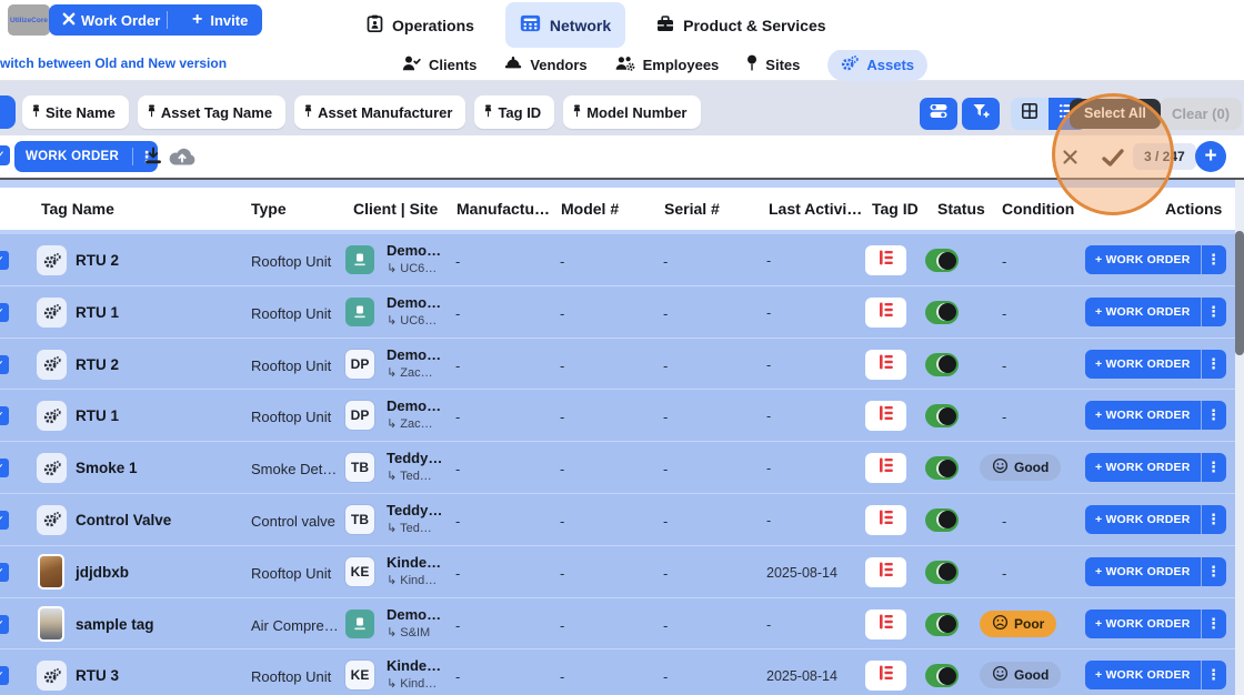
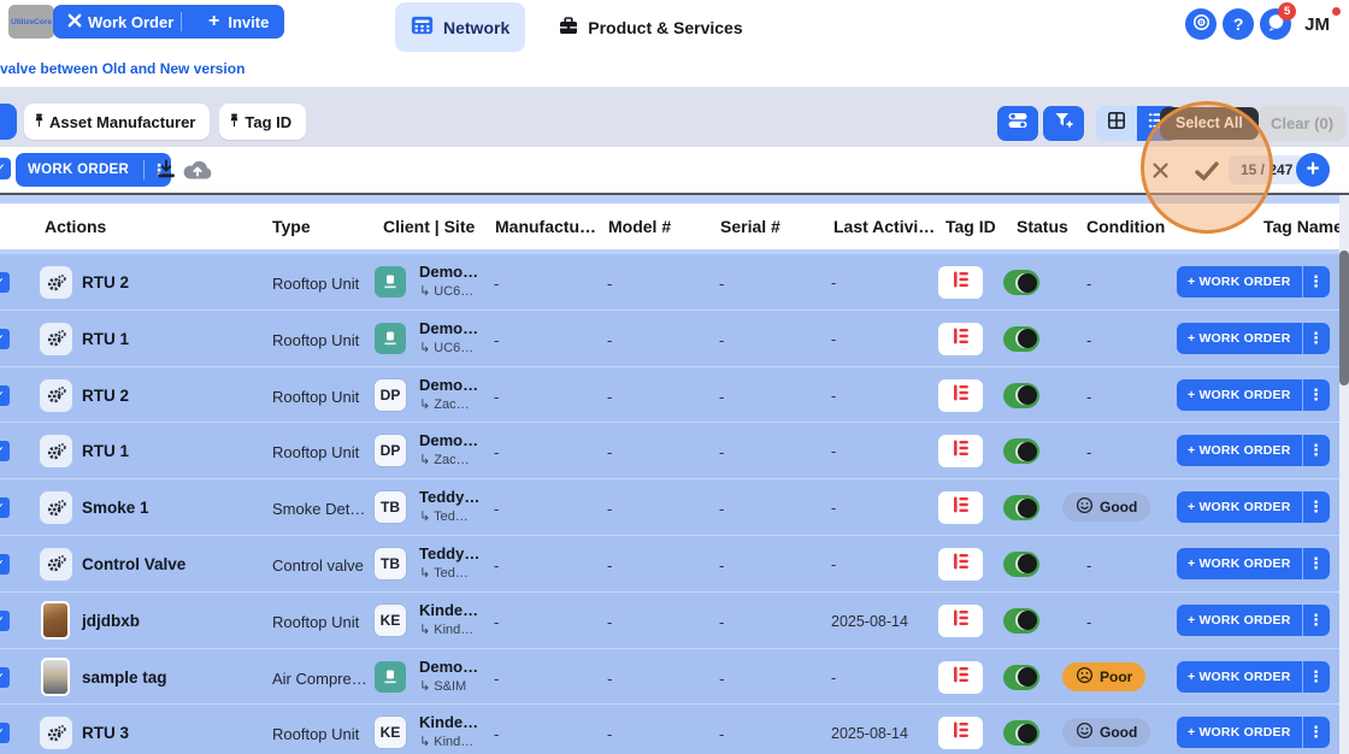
  Work Order
  +
  Invite
- Operations
  Network
  Product & Services
+ ?
+ 5
+ JM
- witch between Old and New version
+ valve between Old and New version
- Clients
- Vendors
- Employees
- Sites
- Assets
- Site Name
- Asset Tag Name
  Asset Manufacturer
  Tag ID
- Model Number
  Select All
  Clear (0)
  ✓
  WORK ORDER
  ⋮
- 3 / 247
+ 15 / 247
  +
- Tag Name
+ Actions
  Type
  Client | Site
  Manufactu…
  Model #
  Serial #
  Last Activi…
  Tag ID
  Status
  Condition
- Actions
+ Tag Name
  RTU 2
  Rooftop Unit
  Demo…
  ↳ UC6…
  -
  -
  -
  -
  -
  + WORK ORDER
  ⋮
  RTU 1
  Rooftop Unit
  Demo…
  ↳ UC6…
  -
  -
  -
  -
  -
  + WORK ORDER
  ⋮
  RTU 2
  Rooftop Unit
  DP
  Demo…
  ↳ Zac…
  -
  -
  -
  -
  -
  + WORK ORDER
  ⋮
  RTU 1
  Rooftop Unit
  DP
  Demo…
  ↳ Zac…
  -
  -
  -
  -
  -
  + WORK ORDER
  ⋮
  Smoke 1
  Smoke Det…
  TB
  Teddy…
  ↳ Ted…
  -
  -
  -
  -
  Good
  + WORK ORDER
  ⋮
  Control Valve
  Control valve
  TB
  Teddy…
  ↳ Ted…
  -
  -
  -
  -
  -
  + WORK ORDER
  ⋮
  jdjdbxb
  Rooftop Unit
  KE
  Kinde…
  ↳ Kind…
  -
  -
  -
  2025-08-14
  -
  + WORK ORDER
  ⋮
  sample tag
  Air Compre…
  Demo…
  ↳ S&IM
  -
  -
  -
  -
  Poor
  + WORK ORDER
  ⋮
  RTU 3
  Rooftop Unit
  KE
  Kinde…
  ↳ Kind…
  -
  -
  -
  2025-08-14
  Good
  + WORK ORDER
  ⋮
